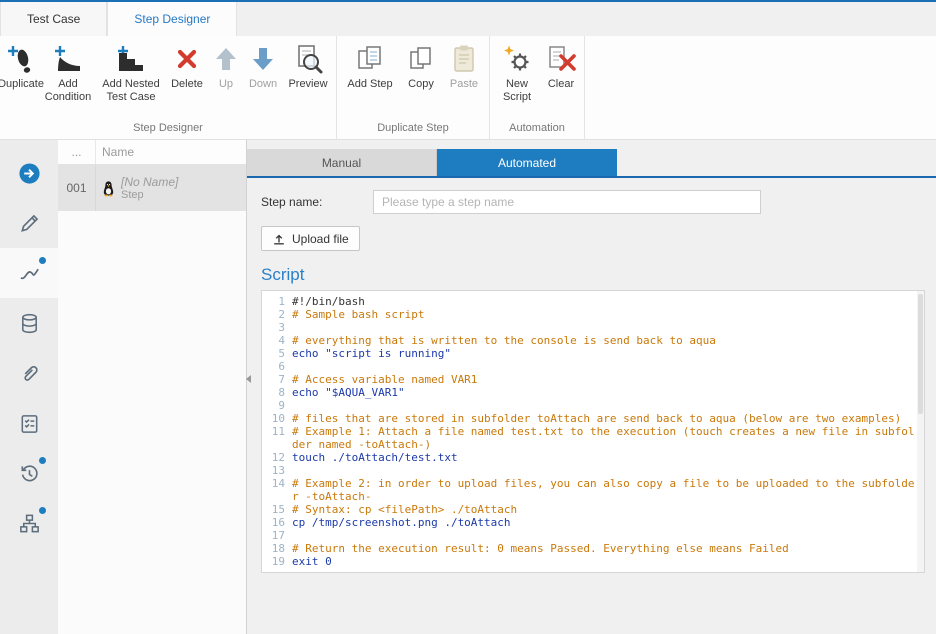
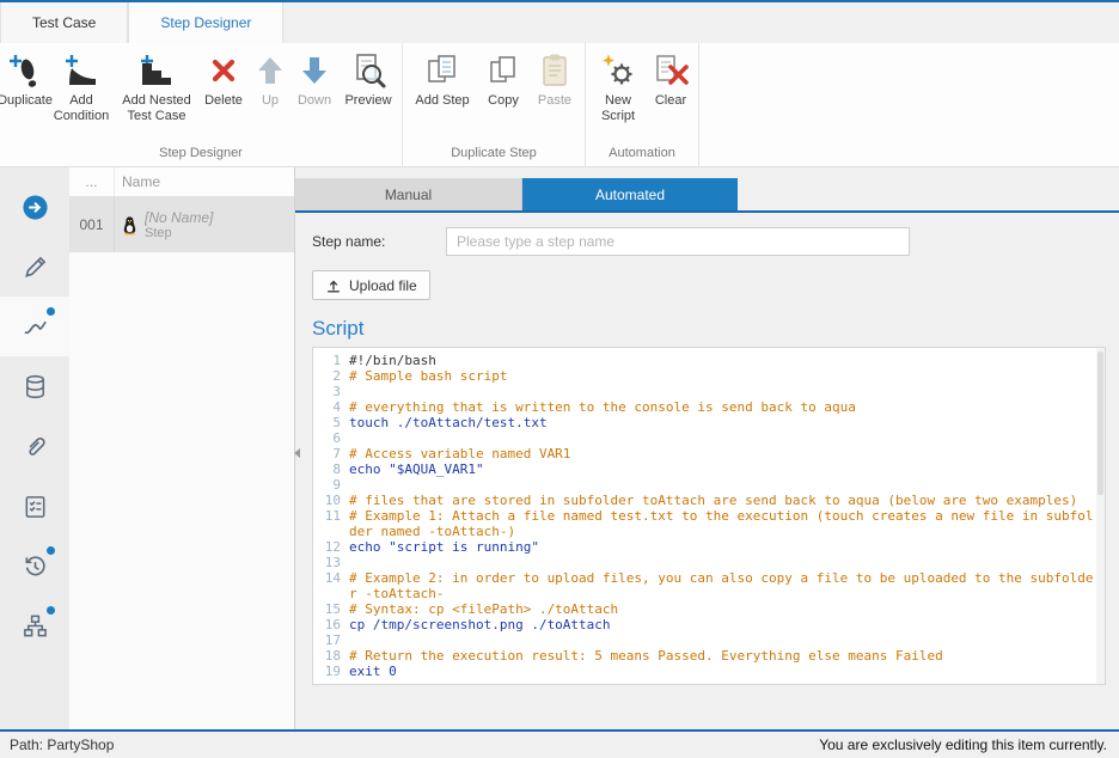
  Test Case
  Step Designer
  Duplicate
  Add Condition
  Add Nested Test Case
  Delete
  Up
  Down
  Preview
  Step Designer
  Add Step
  Copy
  Paste
  Duplicate Step
  New Script
  Clear
  Automation
  ...
  Name
  001
  [No Name]
  Step
  Manual
  Automated
  Step name:
  Please type a step name
  Upload file
  Script
  1
  #!/bin/bash
  2
  # Sample bash script
  3
  4
  # everything that is written to the console is send back to aqua
  5
- echo "script is running"
+ touch ./toAttach/test.txt
  6
  7
  # Access variable named VAR1
  8
  echo "$AQUA_VAR1"
  9
  10
  # files that are stored in subfolder toAttach are send back to aqua (below are two examples)
  11
  # Example 1: Attach a file named test.txt to the execution (touch creates a new file in subfolder named -toAttach-)
  12
- touch ./toAttach/test.txt
+ echo "script is running"
  13
  14
  # Example 2: in order to upload files, you can also copy a file to be uploaded to the subfolder -toAttach-
  15
  # Syntax: cp <filePath> ./toAttach
  16
  cp /tmp/screenshot.png ./toAttach
  17
  18
- # Return the execution result: 0 means Passed. Everything else means Failed
+ # Return the execution result: 5 means Passed. Everything else means Failed
  19
  exit 0
+ Path: PartyShop
+ You are exclusively editing this item currently.
